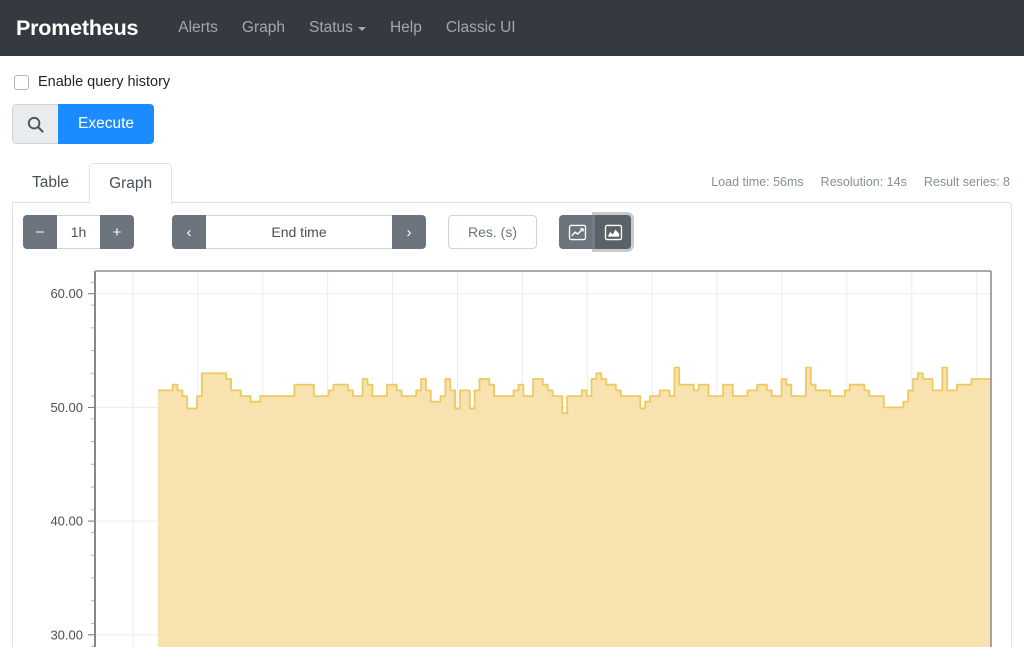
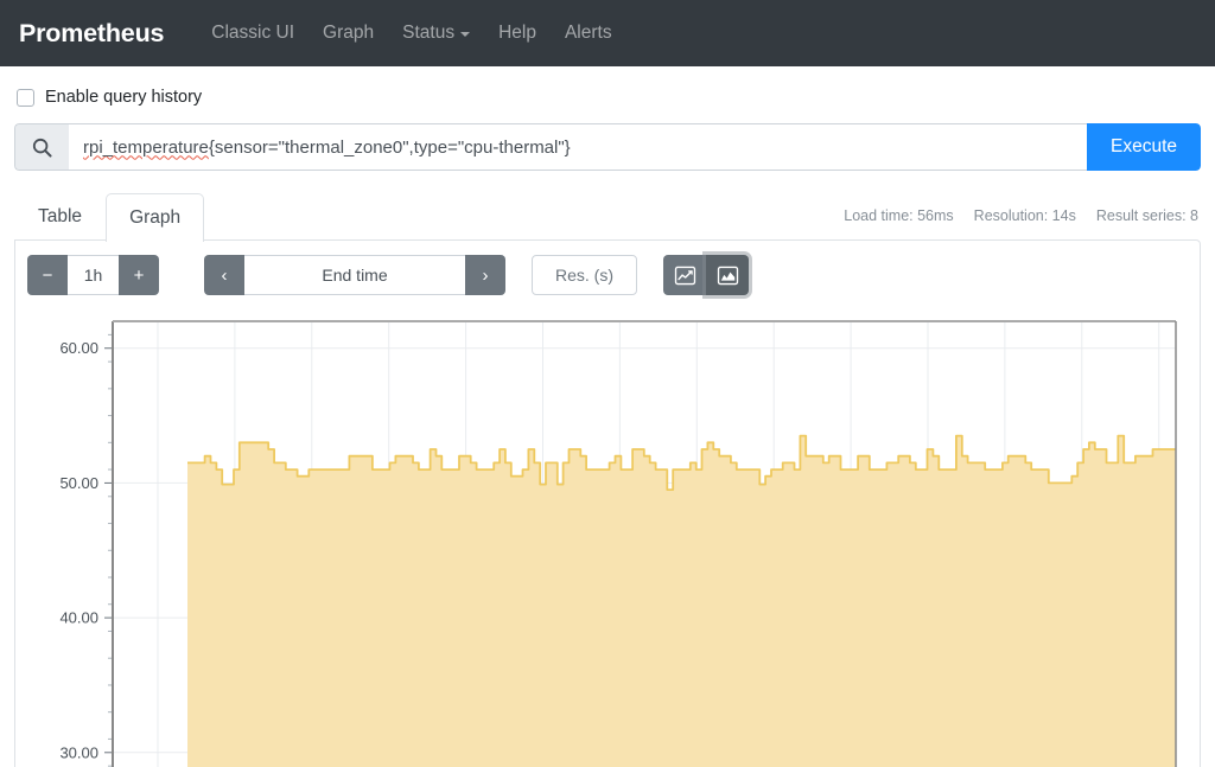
  Prometheus
- Alerts
+ Classic UI
  Graph
  Status
  Help
- Classic UI
+ Alerts
  Enable query history
+ rpi_temperature{sensor="thermal_zone0",type="cpu-thermal"}
  Execute
  Table
  Graph
  Load time: 56ms
  Resolution: 14s
  Result series: 8
  −
  1h
  +
  ‹
  End time
  ›
  Res. (s)
  60.00
  50.00
  40.00
  30.00
